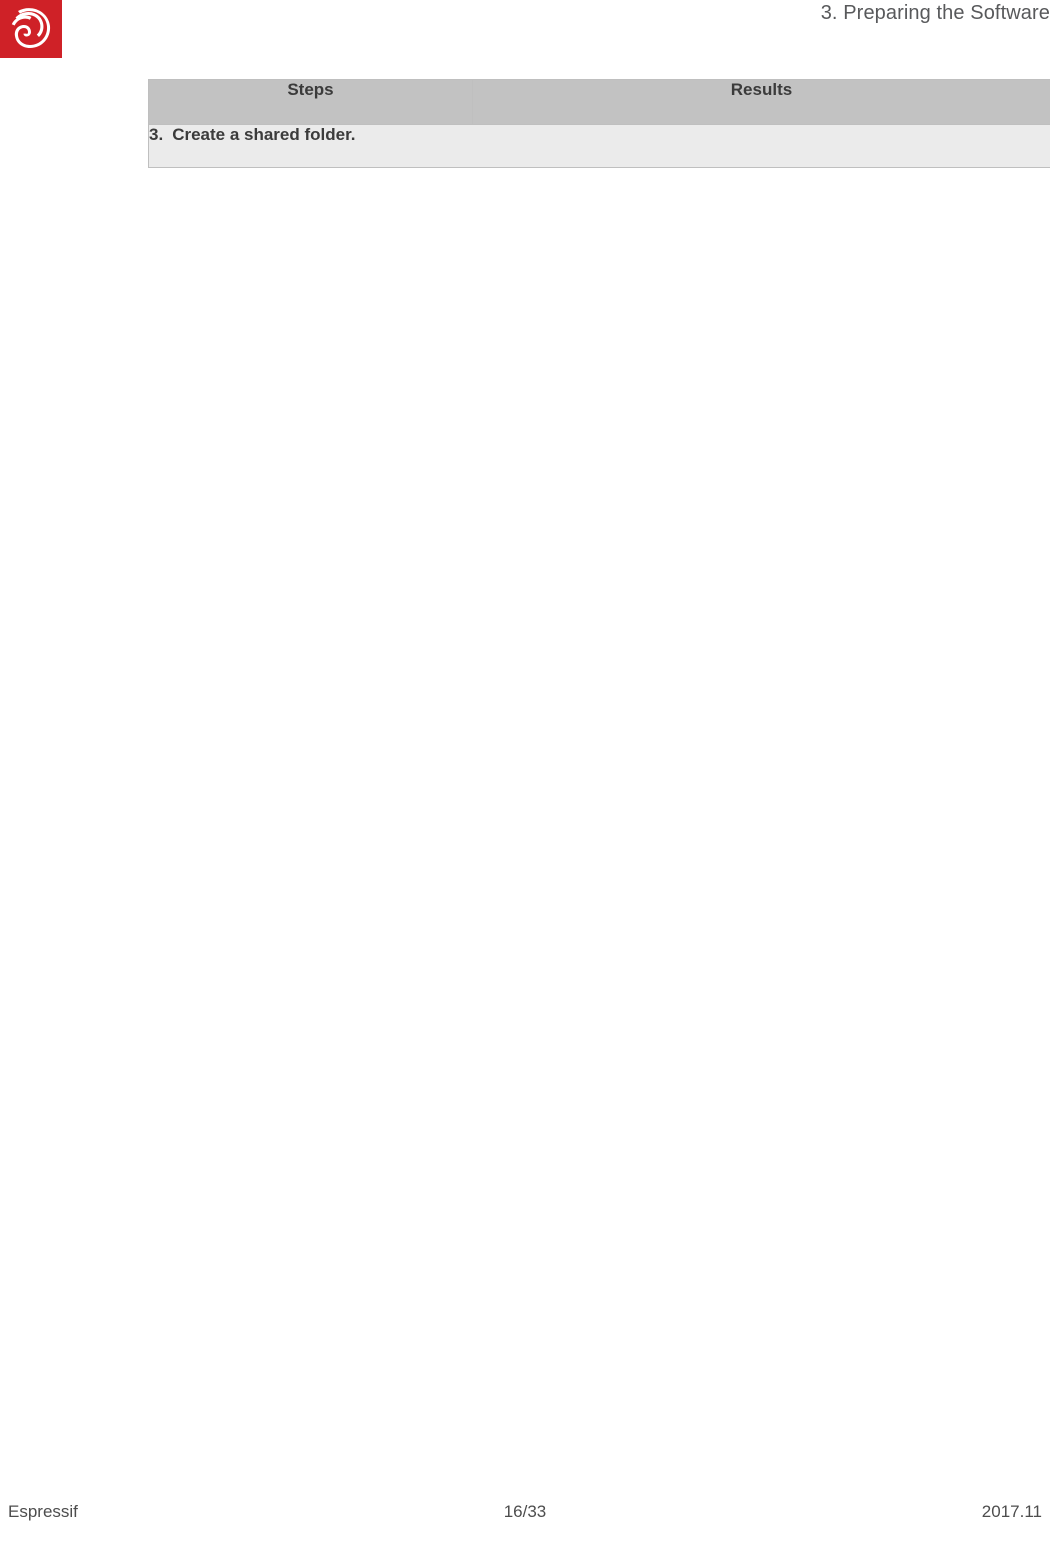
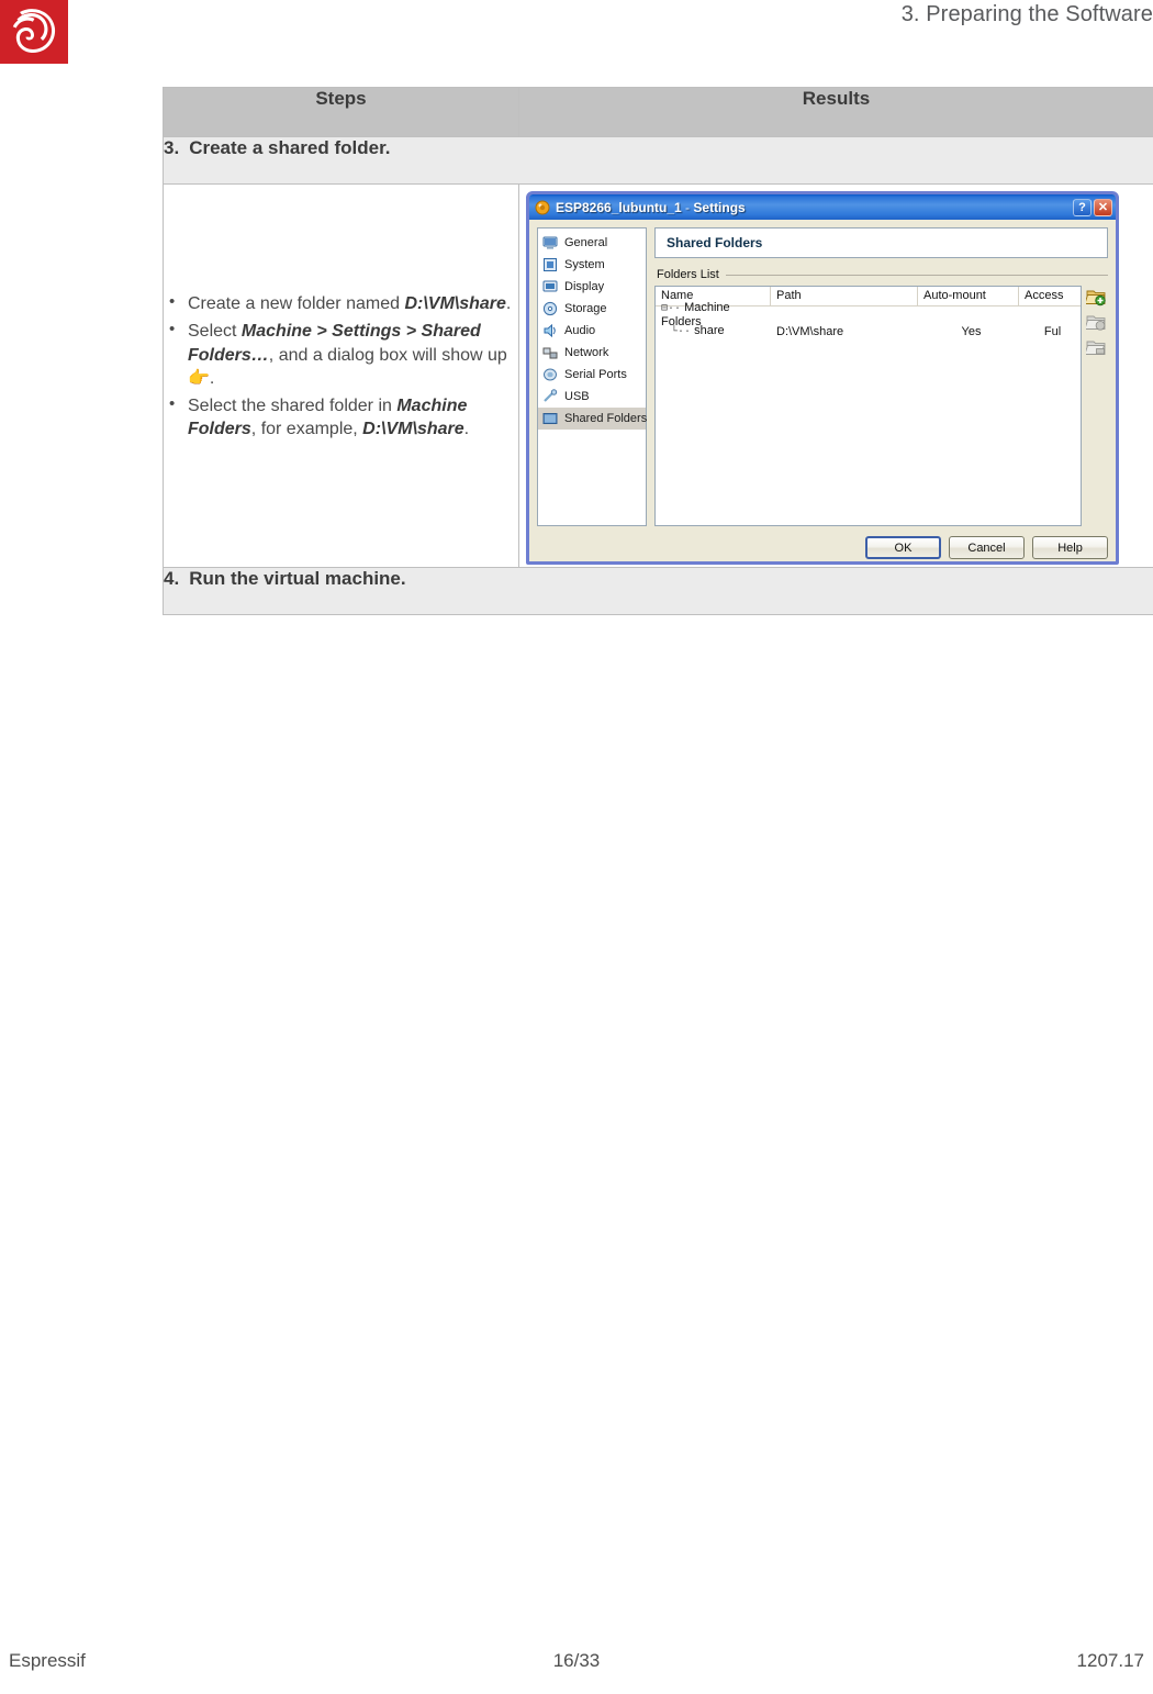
  3. Preparing the Software
  Steps	Results
  3. Create a shared folder.
+ Create a new folder named D:\VM\share.Select Machine > Settings > Shared Folders…, and a dialog box will show up 👉.Select the shared folder in Machine Folders, for example, D:\VM\share.	ESP8266_lubuntu_1 - Settings ? ✕ GeneralSystemDisplayStorageAudioNetworkSerial PortsUSBShared Folders Shared Folders Folders List Name Path Auto-mount Access ⊟·· Machine Folders└·· share D:\VM\share Yes Ful OK Cancel Help
+ 4. Run the virtual machine.
  Espressif
  16/33
- 2017.11
+ 1207.17
